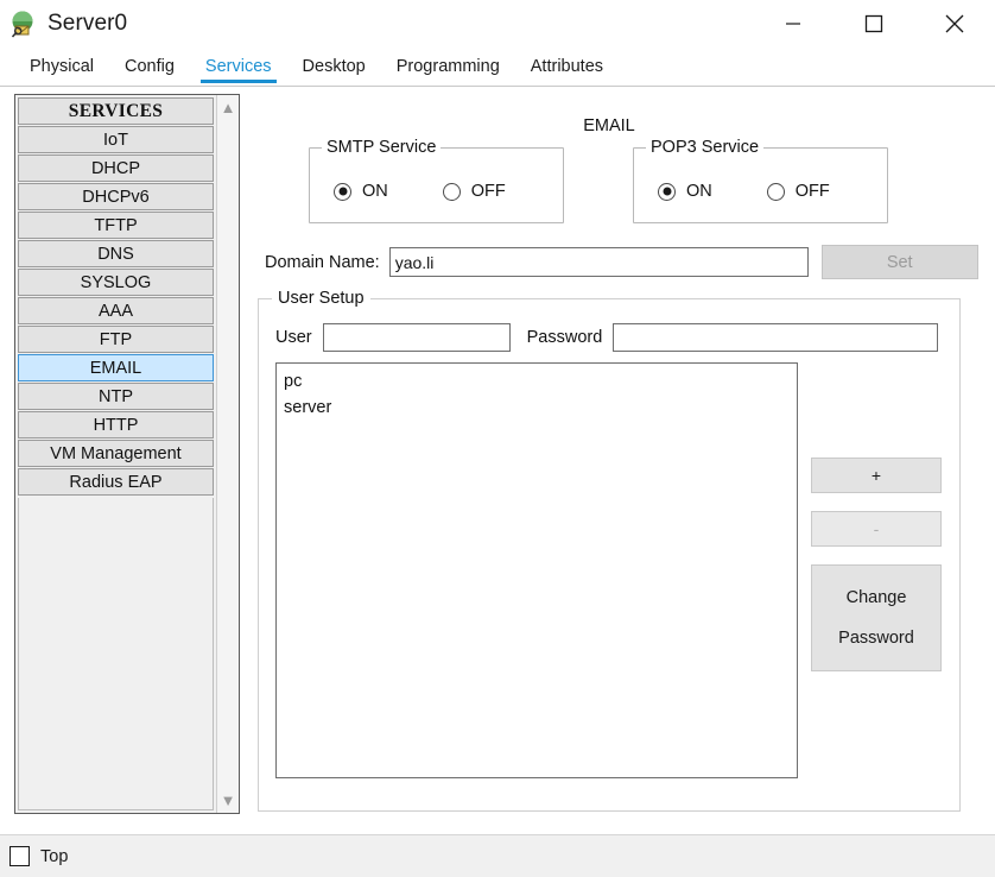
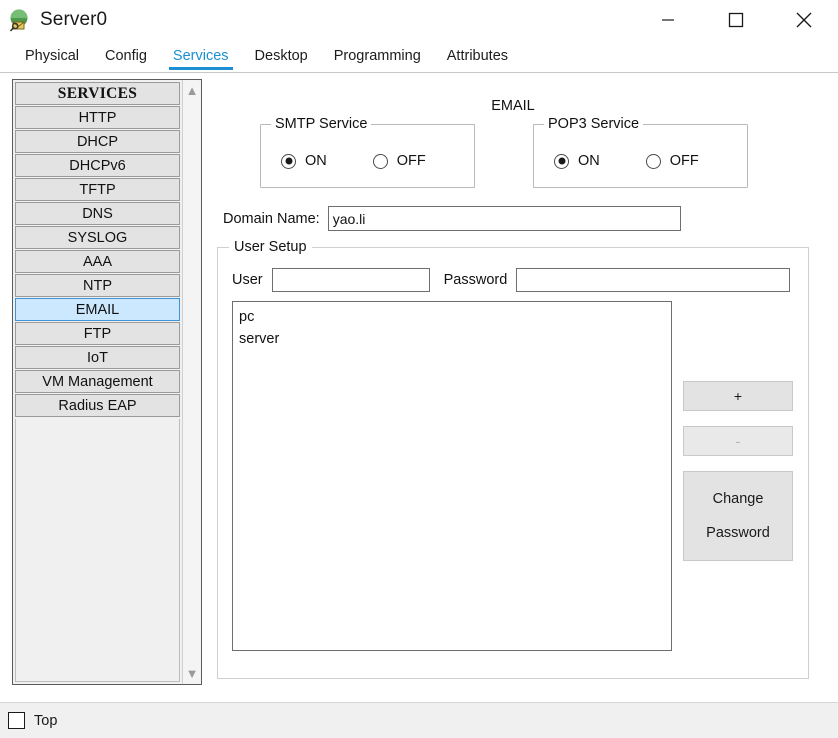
  Server0
  Physical
  Config
  Services
  Desktop
  Programming
  Attributes
  SERVICES
- IoT
+ HTTP
  DHCP
  DHCPv6
  TFTP
  DNS
  SYSLOG
  AAA
- FTP
+ NTP
  EMAIL
- NTP
+ FTP
- HTTP
+ IoT
  VM Management
  Radius EAP
  ▲
  ▼
  EMAIL
  SMTP Service
  ON
  OFF
  POP3 Service
  ON
  OFF
  Domain Name:
  yao.li
- Set
  User Setup
  User
  Password
  pc
  server
  +
  -
  Change
  Password
  Top
